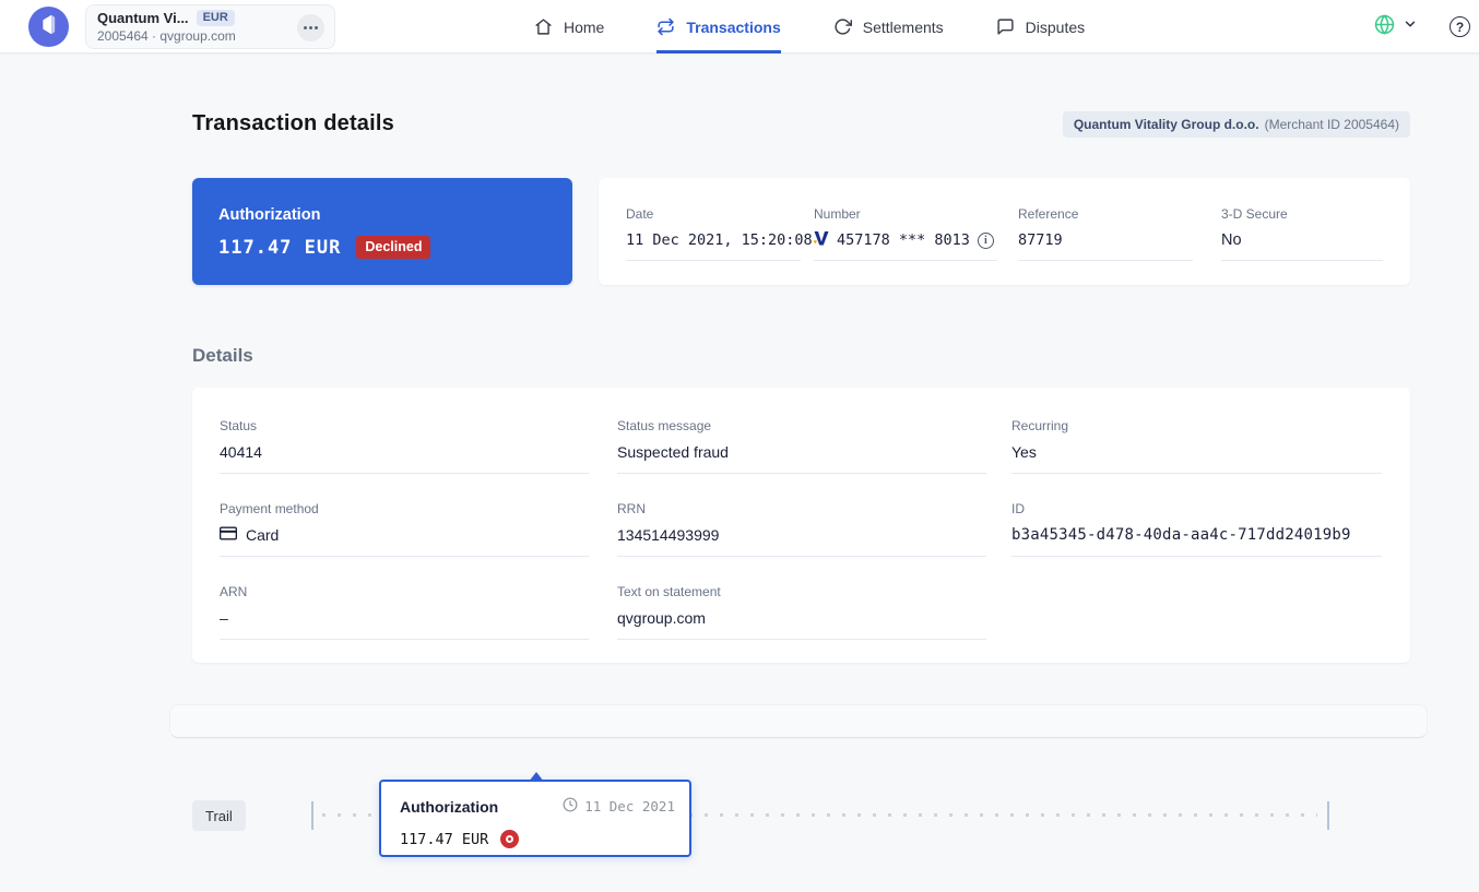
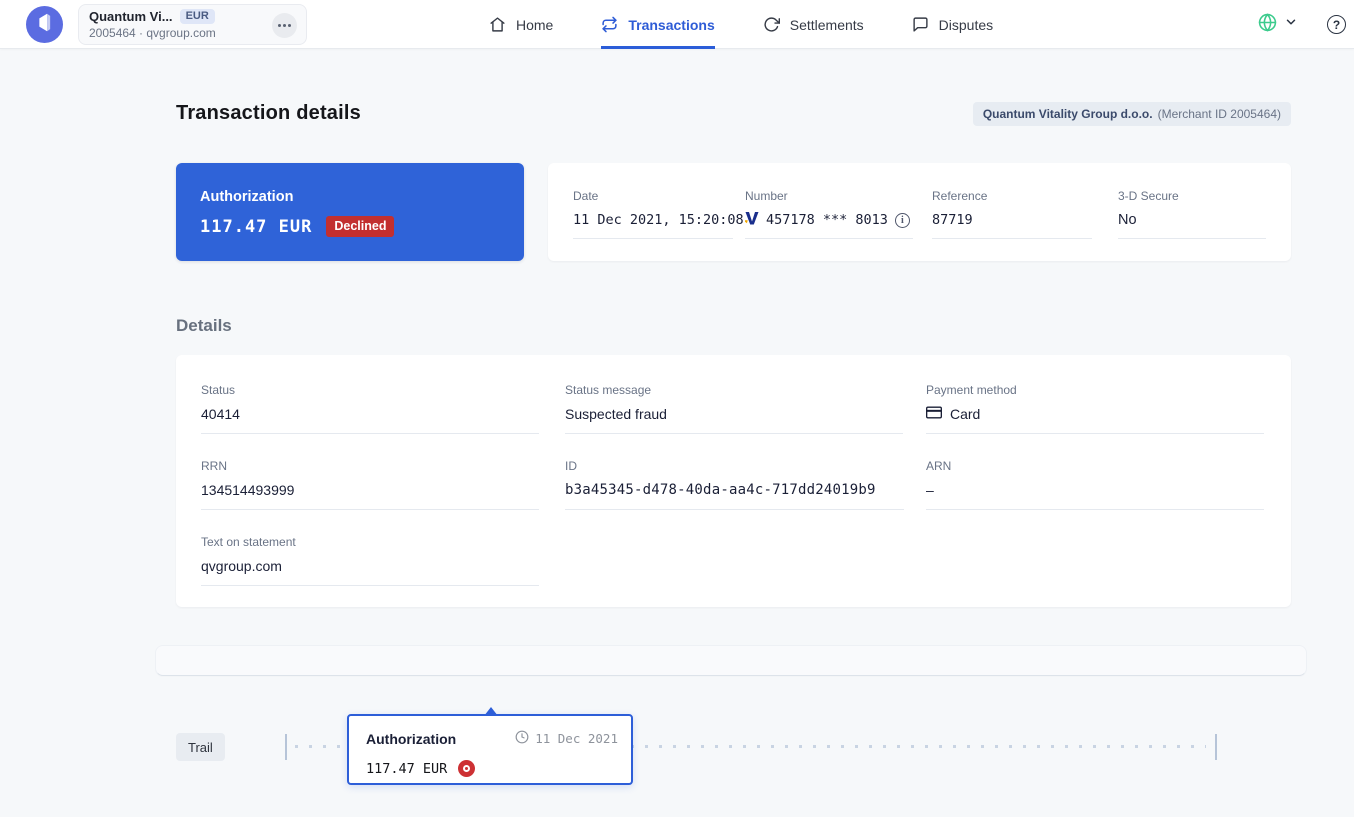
  Quantum Vi...
  EUR
  2005464 · qvgroup.com
  Home
  Transactions
  Settlements
  Disputes
  ?
  Transaction details
  Quantum Vitality Group d.o.o.
  (Merchant ID 2005464)
  Authorization
  117.47 EUR
  Declined
  Date
  11 Dec 2021, 15:20:08
  Number
  457178 *** 8013
  i
  Reference
  87719
  3-D Secure
  No
  Details
  Status
  40414
  Status message
  Suspected fraud
- Recurring
- Yes
  Payment method
  Card
  RRN
  134514493999
  ID
  b3a45345-d478-40da-aa4c-717dd24019b9
  ARN
  –
  Text on statement
  qvgroup.com
  Trail
  Authorization
  11 Dec 2021
  117.47 EUR
